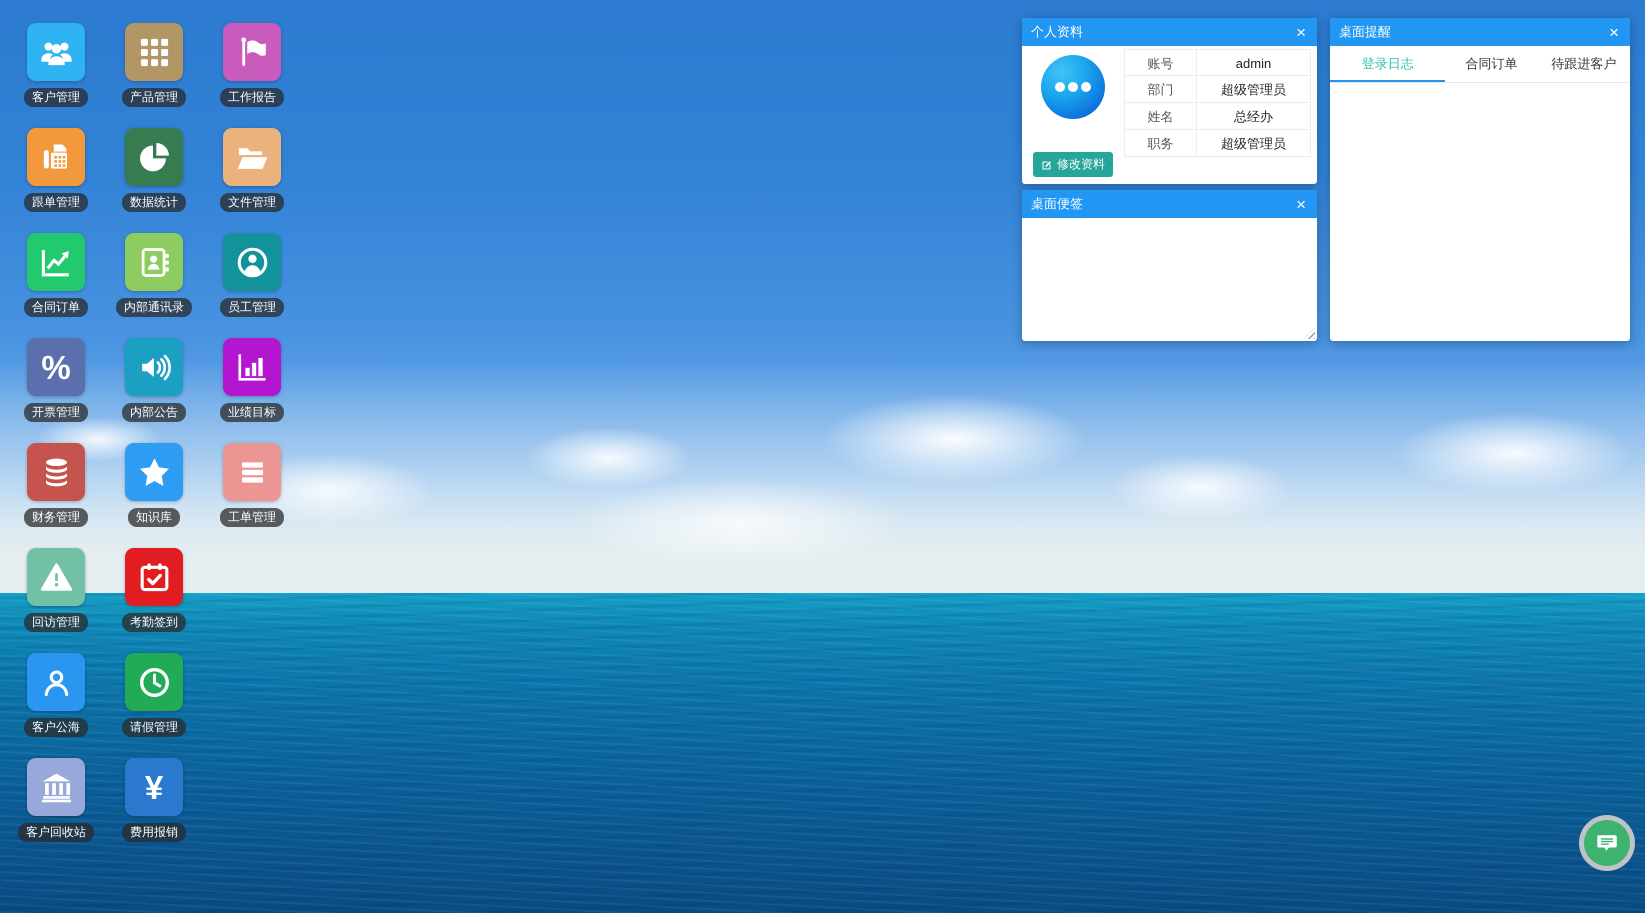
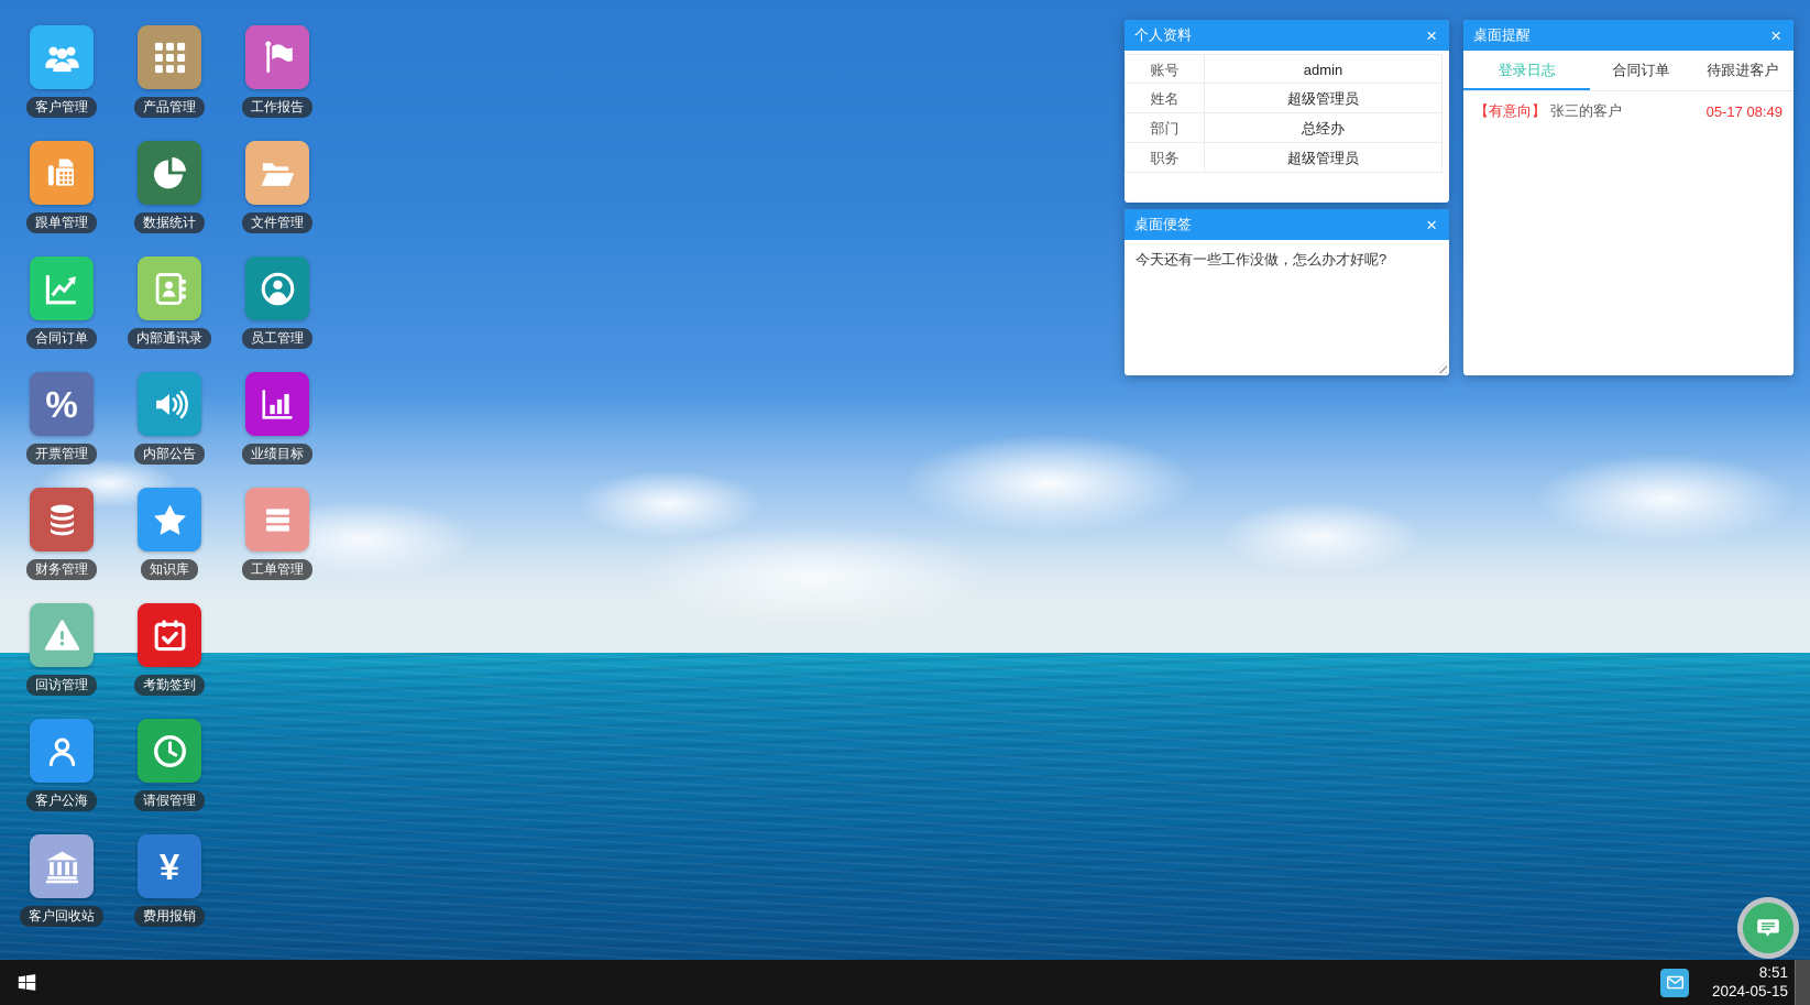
  客户管理
  产品管理
  工作报告
  跟单管理
  数据统计
  文件管理
  合同订单
  内部通讯录
  员工管理
  %
  开票管理
  内部公告
  业绩目标
  财务管理
  知识库
  工单管理
  回访管理
  考勤签到
  客户公海
  请假管理
  客户回收站
  ¥
  费用报销
  个人资料
  ×
- 修改资料
  账号
  admin
- 部门
+ 姓名
  超级管理员
- 姓名
+ 部门
  总经办
  职务
  超级管理员
  桌面便签
  ×
+ 今天还有一些工作没做，怎么办才好呢?
  桌面提醒
  ×
  登录日志
  合同订单
  待跟进客户
+ 【有意向】
+ 张三的客户
+ 05-17 08:49
+ 8:51
+ 2024-05-15
